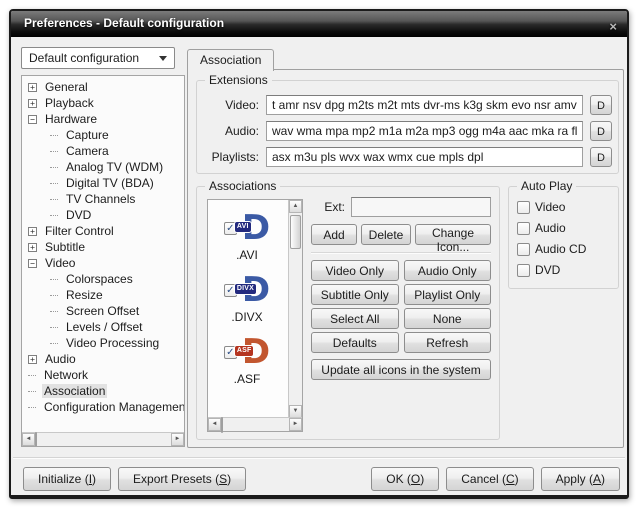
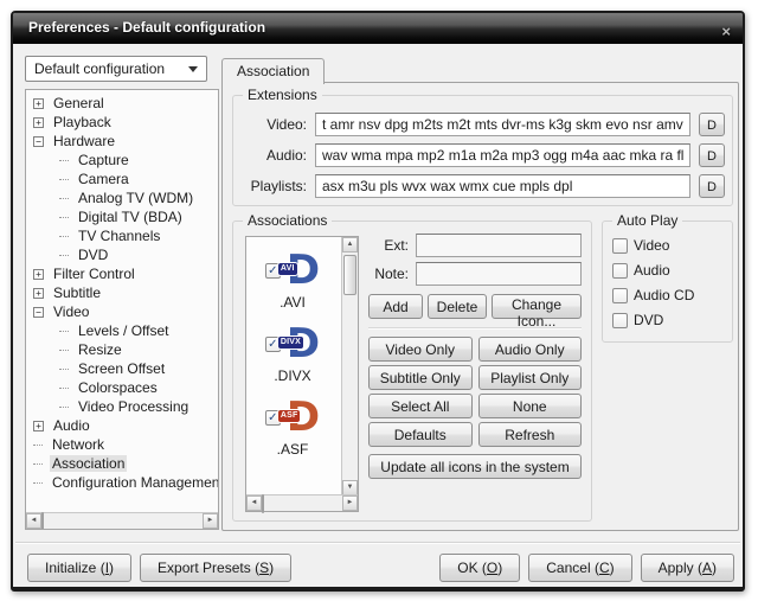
  Preferences - Default configuration
  ×
  Default configuration
  +
  General
  +
  Playback
  −
  Hardware
  Capture
  Camera
  Analog TV (WDM)
  Digital TV (BDA)
  TV Channels
  DVD
  +
  Filter Control
  +
  Subtitle
  −
  Video
- Colorspaces
+ Levels / Offset
  Resize
  Screen Offset
- Levels / Offset
+ Colorspaces
  Video Processing
  +
  Audio
  Network
  Association
  Configuration Managemen
  Association
  Extensions
  Video:
  t amr nsv dpg m2ts m2t mts dvr-ms k3g skm evo nsr amv
  D
  Audio:
  wav wma mpa mp2 m1a m2a mp3 ogg m4a aac mka ra fl
  D
  Playlists:
  asx m3u pls wvx wax wmx cue mpls dpl
  D
  Associations
  ✓
  D
  .AVI
  ✓
  D
  .DIVX
  ✓
  D
  .ASF
  Ext:
+ Note:
  Add
  Delete
  Change Icon...
  Video Only
  Audio Only
  Subtitle Only
  Playlist Only
  Select All
  None
  Defaults
  Refresh
  Update all icons in the system
  Auto Play
  Video
  Audio
  Audio CD
  DVD
  Initialize (I)
  Export Presets (S)
  OK (O)
  Cancel (C)
  Apply (A)
